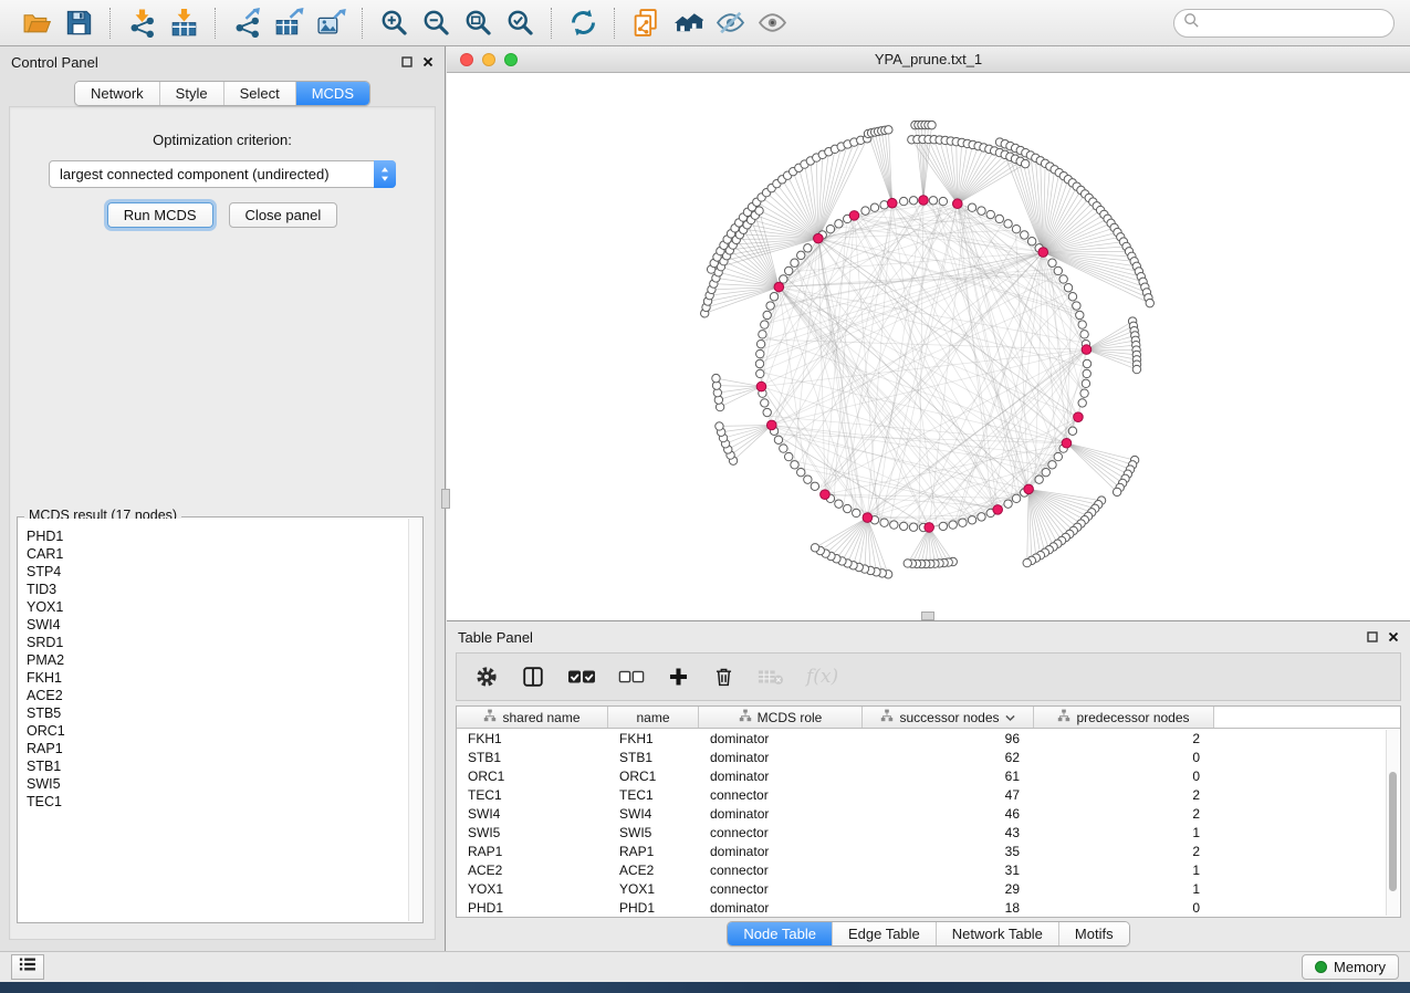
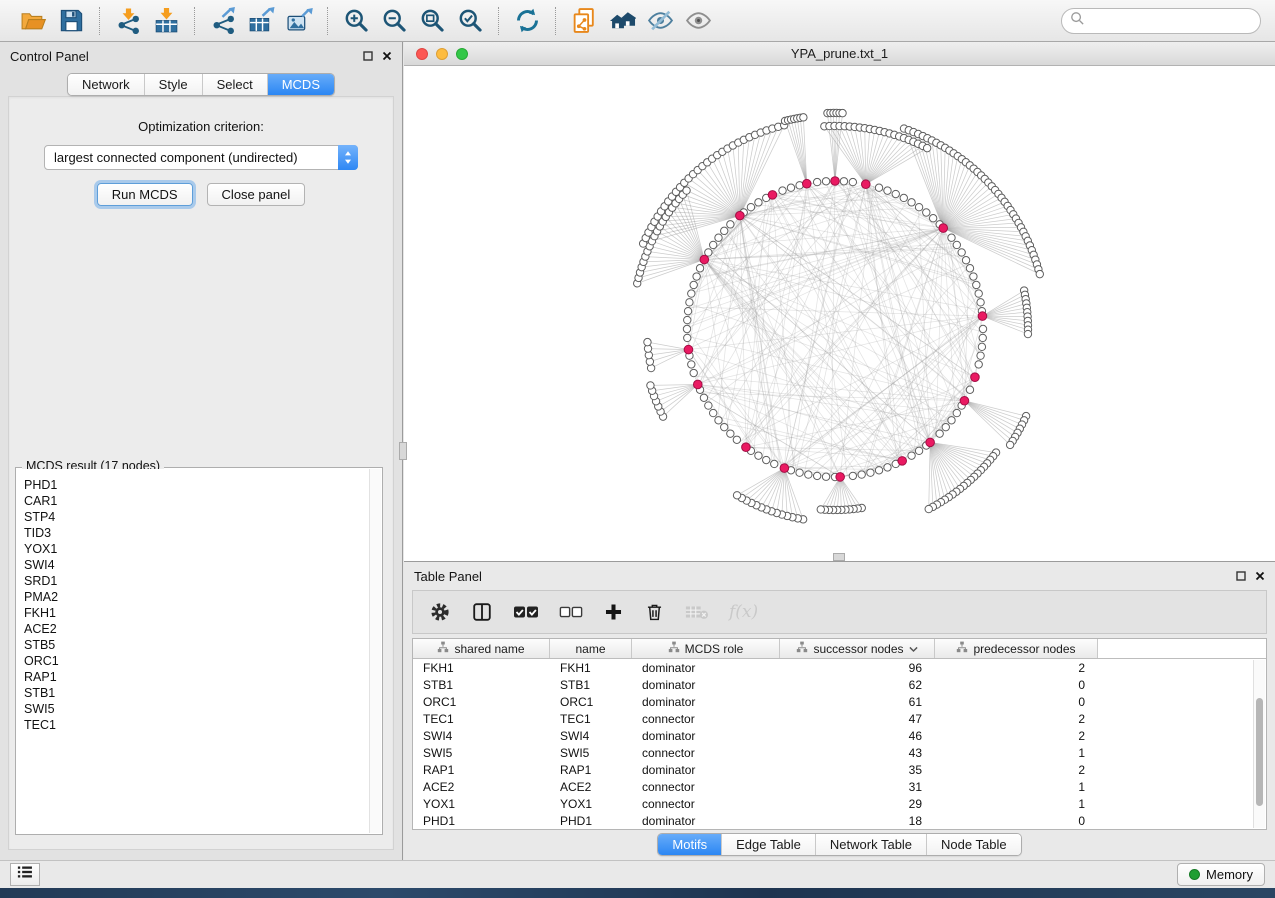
  Control Panel
  Network
  Style
  Select
  MCDS
  Optimization criterion:
  largest connected component (undirected)
  Run MCDS
  Close panel
  MCDS result (17 nodes)
  PHD1
  CAR1
  STP4
  TID3
  YOX1
  SWI4
  SRD1
  PMA2
  FKH1
  ACE2
  STB5
  ORC1
  RAP1
  STB1
  SWI5
  TEC1
  YPA_prune.txt_1
  Table Panel
  f(x)
  shared name
  name
  MCDS role
  successor nodes
  predecessor nodes
  FKH1
  FKH1
  dominator
  96
  2
  STB1
  STB1
  dominator
  62
  0
  ORC1
  ORC1
  dominator
  61
  0
  TEC1
  TEC1
  connector
  47
  2
  SWI4
  SWI4
  dominator
  46
  2
  SWI5
  SWI5
  connector
  43
  1
  RAP1
  RAP1
  dominator
  35
  2
  ACE2
  ACE2
  connector
  31
  1
  YOX1
  YOX1
  connector
  29
  1
  PHD1
  PHD1
  dominator
  18
  0
- Node Table
+ Motifs
  Edge Table
  Network Table
- Motifs
+ Node Table
  Memory
